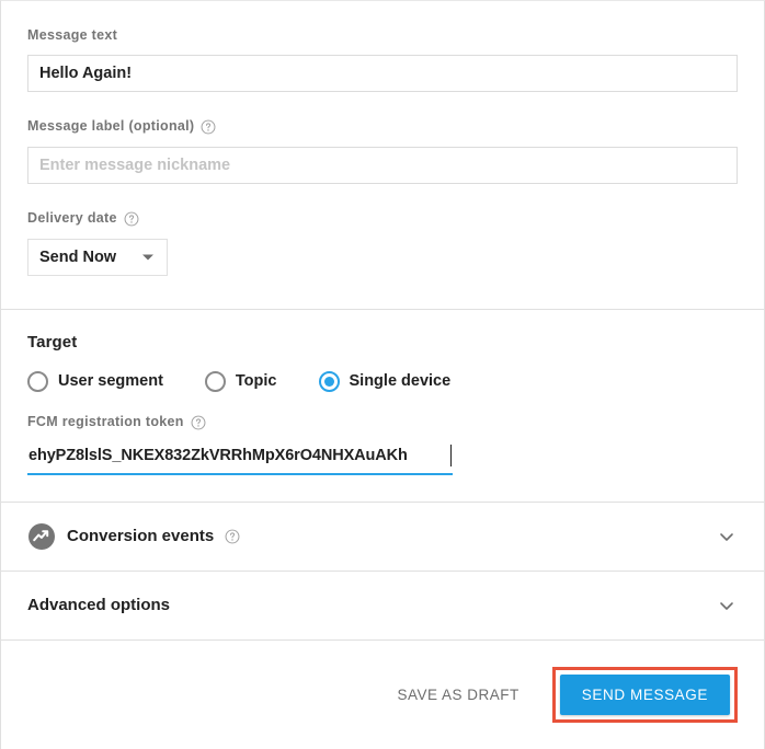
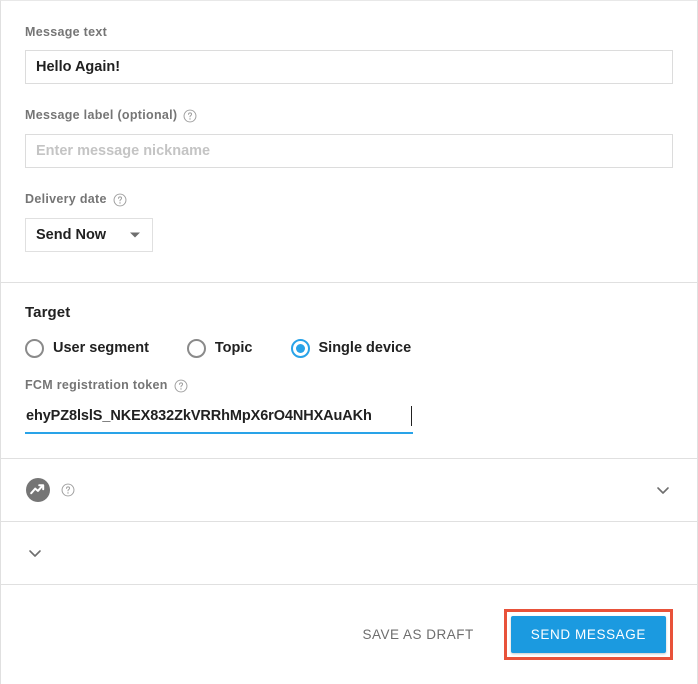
  Message text
  Hello Again!
  Message label (optional)
  Enter message nickname
  Delivery date
  Send Now
  Target
  User segment
  Topic
  Single device
  FCM registration token
- Conversion events
- Advanced options
  SAVE AS DRAFT
  SEND MESSAGE
